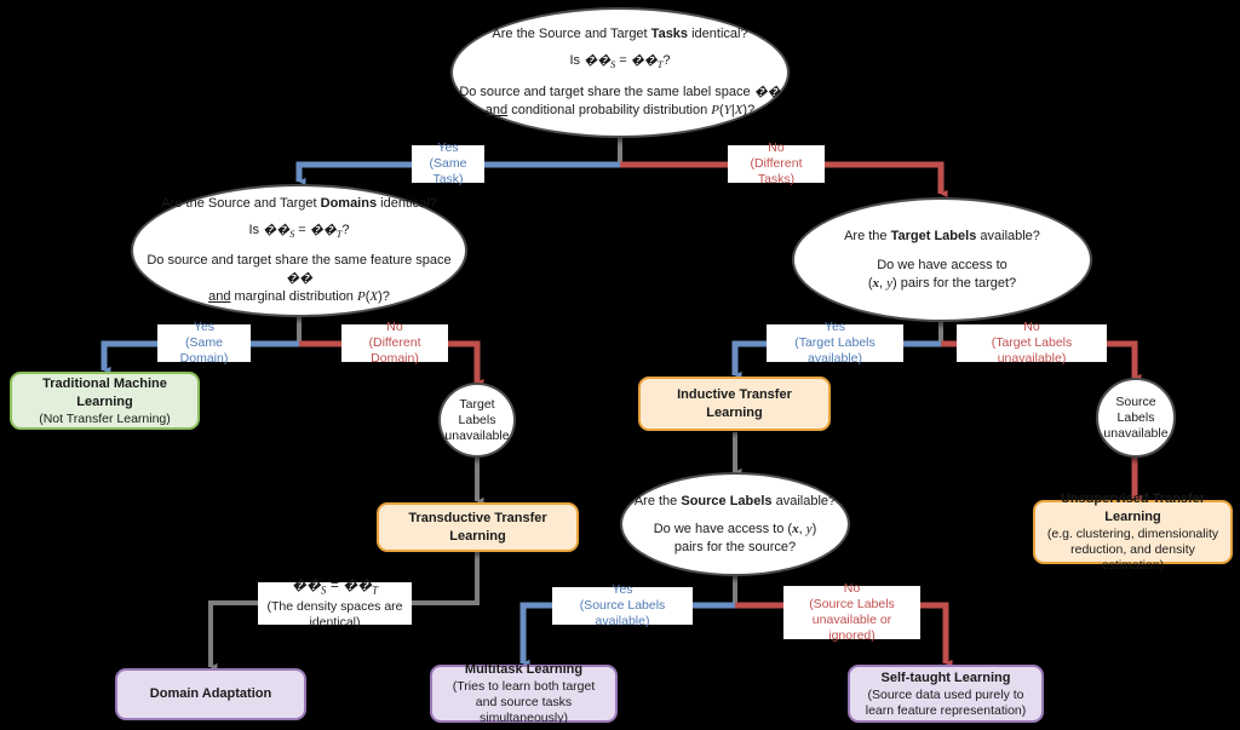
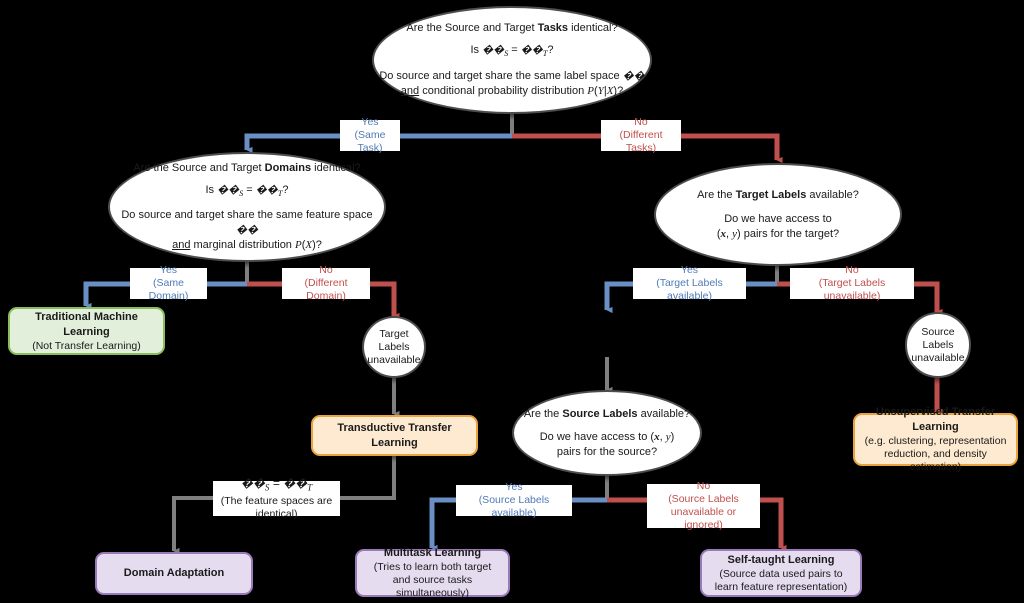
  Are the Source and Target Tasks identical?
  Is ��S = ��T?
  Do source and target share the same label space ��
  and conditional probability distribution P(Y|X)?
  Are the Source and Target Domains identical?
  Is ��S = ��T?
  Do source and target share the same feature space ��
  and marginal distribution P(X)?
  Are the Target Labels available?
  Do we have access to
  (x, y) pairs for the target?
  Are the Source Labels available?
  Do we have access to (x, y)
  pairs for the source?
  Target Labels
  unavailable
  Source Labels
  unavailable
  Traditional Machine Learning
  (Not Transfer Learning)
- Inductive Transfer Learning
  Transductive Transfer Learning
  Unsupervised Transfer Learning
- (e.g. clustering, dimensionality reduction, and density estimation)
+ (e.g. clustering, representation reduction, and density estimation)
  Domain Adaptation
  Multitask Learning
  (Tries to learn both target and source tasks simultaneously)
  Self-taught Learning
- (Source data used purely to learn feature representation)
+ (Source data used pairs to learn feature representation)
  Yes
  (Same Task)
  No
  (Different Tasks)
  Yes
  (Same Domain)
  No
  (Different Domain)
  Yes
  (Target Labels available)
  No
  (Target Labels unavailable)
  Yes
  (Source Labels available)
  No
  (Source Labels
  unavailable or ignored)
  ��S = ��T
- (The density spaces are identical)
+ (The feature spaces are identical)
